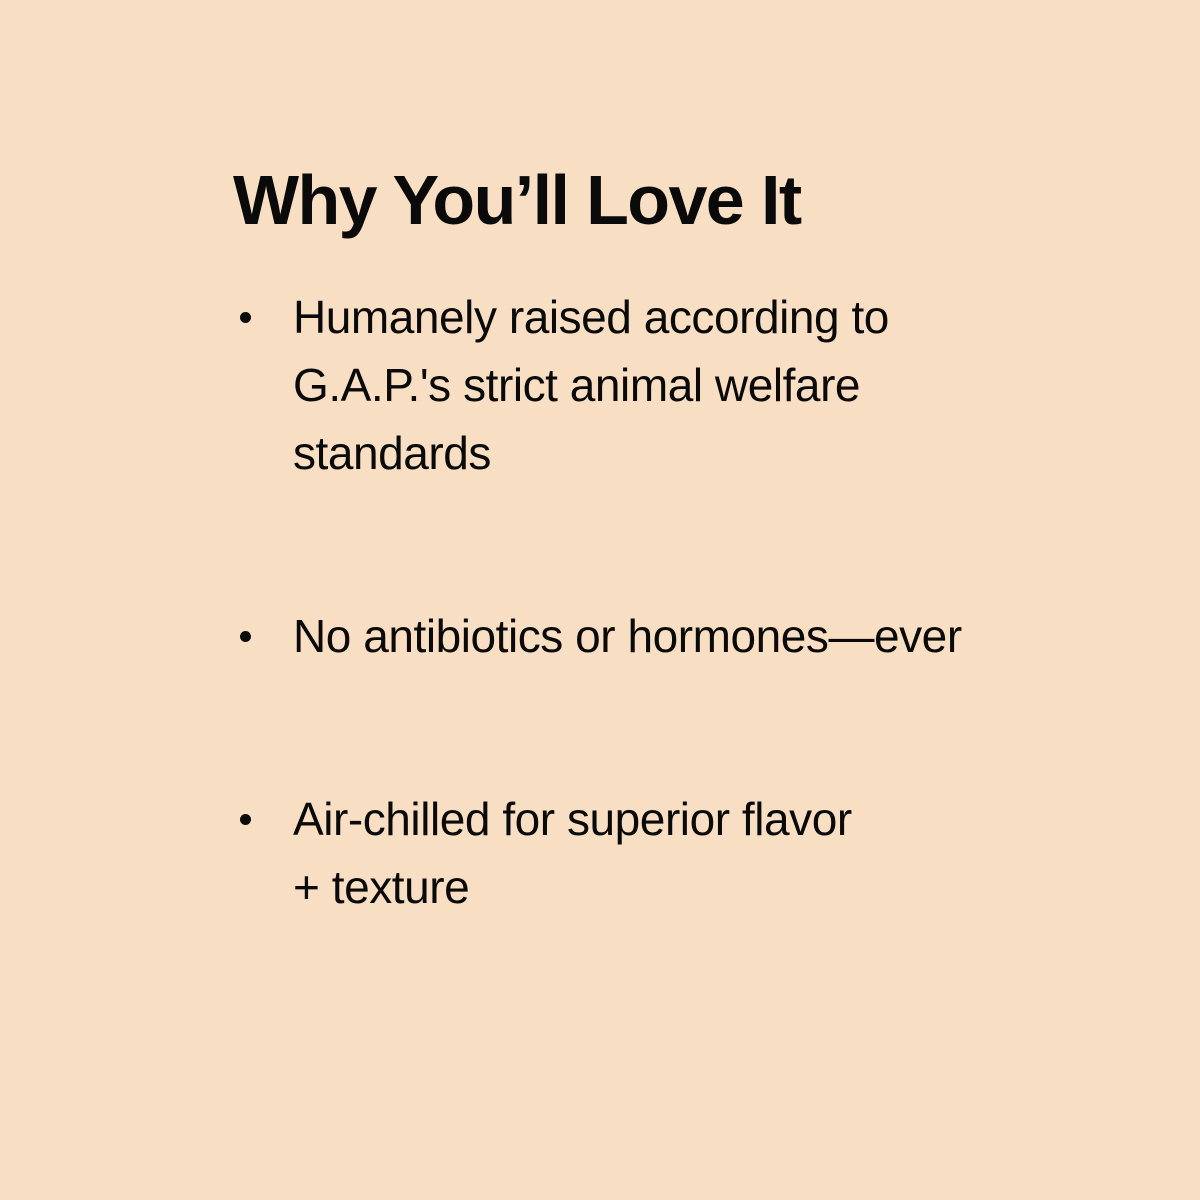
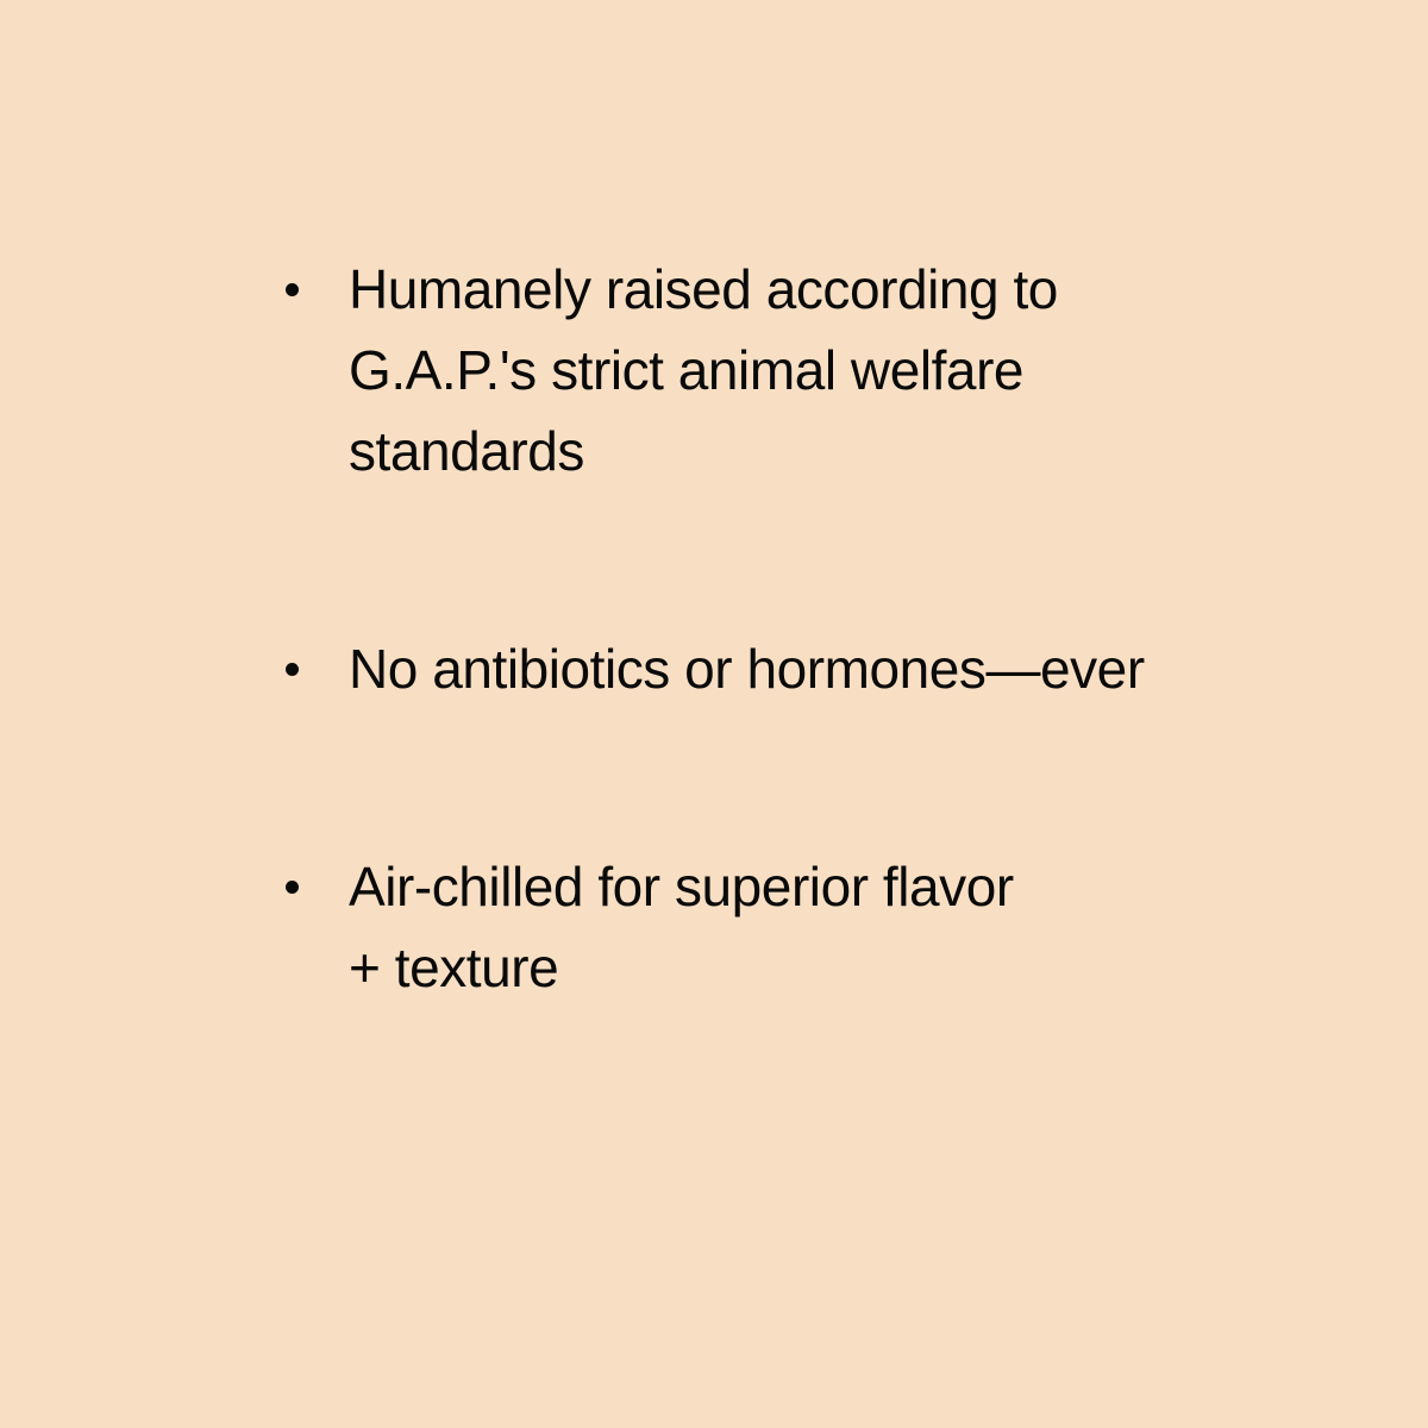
- Why You’ll Love It
  Humanely raised according to G.A.P.'s strict animal welfare standards
  No antibiotics or hormones—ever
  Air-chilled for superior flavor + texture
